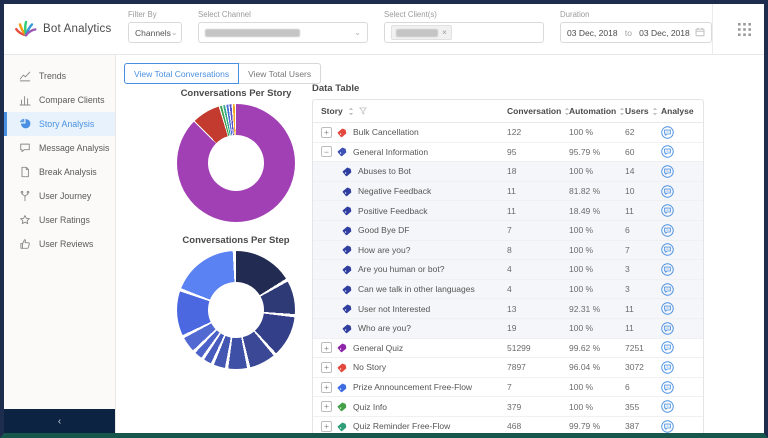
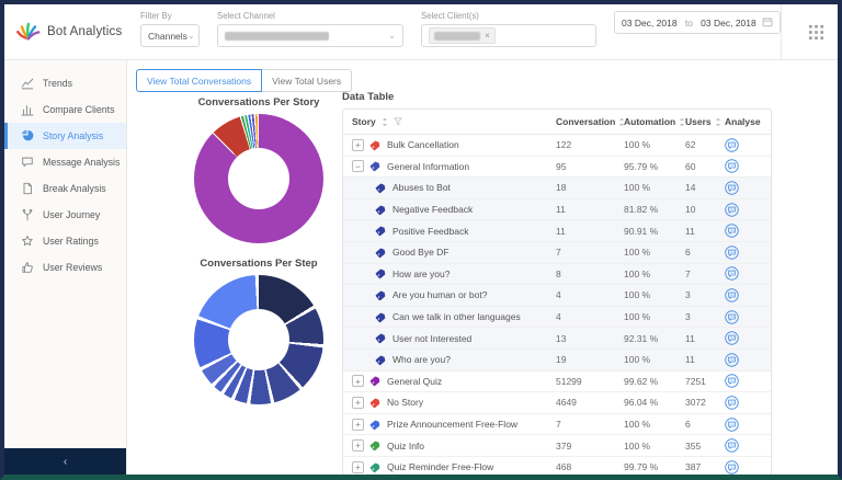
  Bot Analytics
  Filter By
  Channels
  ⌄
  Select Channel
  ⌄
  Select Client(s)
  ×
- Duration
  03 Dec, 2018
  to
  03 Dec, 2018
  Trends
  Compare Clients
  Story Analysis
  Message Analysis
  Break Analysis
  User Journey
  User Ratings
  User Reviews
  ‹
  View Total Conversations
  View Total Users
  Conversations Per Story
  Conversations Per Step
  Data Table
  Story
  Conversation
  Automation
  Users
  Analyse
  +
  Bulk Cancellation
  122
  100 %
  62
  −
  General Information
  95
  95.79 %
  60
  Abuses to Bot
  18
  100 %
  14
  Negative Feedback
  11
  81.82 %
  10
  Positive Feedback
  11
- 18.49 %
+ 90.91 %
  11
  Good Bye DF
  7
  100 %
  6
  How are you?
  8
  100 %
  7
  Are you human or bot?
  4
  100 %
  3
  Can we talk in other languages
  4
  100 %
  3
  User not Interested
  13
  92.31 %
  11
  Who are you?
  19
  100 %
  11
  +
  General Quiz
  51299
  99.62 %
  7251
  +
  No Story
- 7897
+ 4649
  96.04 %
  3072
  +
  Prize Announcement Free-Flow
  7
  100 %
  6
  +
  Quiz Info
  379
  100 %
  355
  +
  Quiz Reminder Free-Flow
  468
  99.79 %
  387
